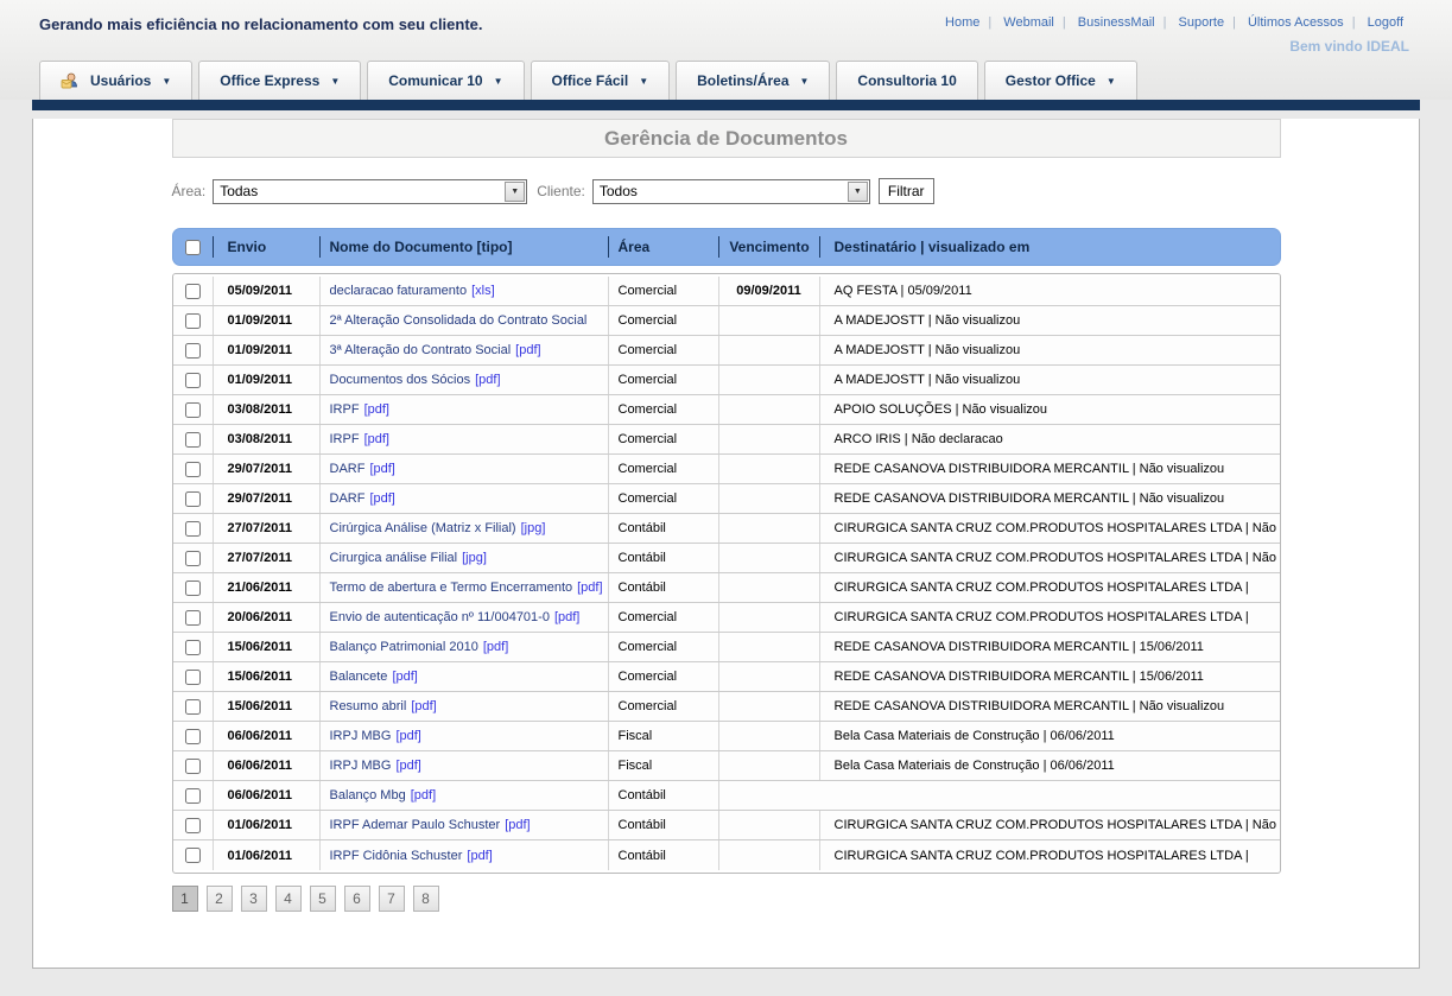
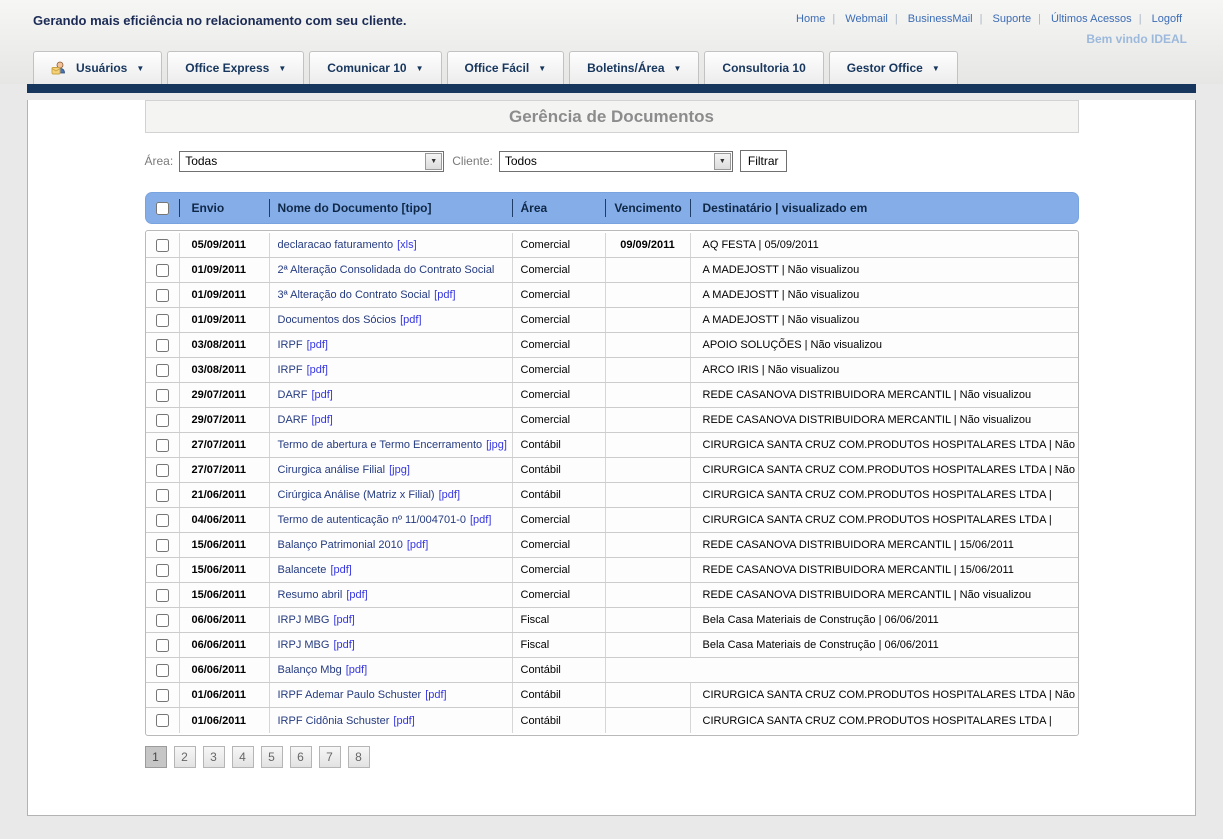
  Gerando mais eficiência no relacionamento com seu cliente.
  Home | Webmail | BusinessMail | Suporte | Últimos Acessos | Logoff
  Bem vindo IDEAL
  Usuários
  ▼
  Office Express
  ▼
  Comunicar 10
  ▼
  Office Fácil
  ▼
  Boletins/Área
  ▼
  Consultoria 10
  Gestor Office
  ▼
  Gerência de Documentos
  Área:
  Todas
  Cliente:
  Todos
  Filtrar
  Envio
  Nome do Documento [tipo]
  Área
  Vencimento
  Destinatário | visualizado em
  05/09/2011
  declaracao faturamento
  [xls]
  Comercial
  09/09/2011
  AQ FESTA | 05/09/2011
  01/09/2011
  2ª Alteração Consolidada do Contrato Social
  Comercial
  A MADEJOSTT | Não visualizou
  01/09/2011
  3ª Alteração do Contrato Social
  [pdf]
  Comercial
  A MADEJOSTT | Não visualizou
  01/09/2011
  Documentos dos Sócios
  [pdf]
  Comercial
  A MADEJOSTT | Não visualizou
  03/08/2011
  IRPF
  [pdf]
  Comercial
  APOIO SOLUÇÕES | Não visualizou
  03/08/2011
  IRPF
  [pdf]
  Comercial
- ARCO IRIS | Não declaracao
+ ARCO IRIS | Não visualizou
  29/07/2011
  DARF
  [pdf]
  Comercial
  REDE CASANOVA DISTRIBUIDORA MERCANTIL | Não visualizou
  29/07/2011
  DARF
  [pdf]
  Comercial
  REDE CASANOVA DISTRIBUIDORA MERCANTIL | Não visualizou
  27/07/2011
- Cirúrgica Análise (Matriz x Filial)
+ Termo de abertura e Termo Encerramento
  [jpg]
  Contábil
  CIRURGICA SANTA CRUZ COM.PRODUTOS HOSPITALARES LTDA | Não
  27/07/2011
  Cirurgica análise Filial
  [jpg]
  Contábil
  CIRURGICA SANTA CRUZ COM.PRODUTOS HOSPITALARES LTDA | Não
  21/06/2011
- Termo de abertura e Termo Encerramento
+ Cirúrgica Análise (Matriz x Filial)
  [pdf]
  Contábil
  CIRURGICA SANTA CRUZ COM.PRODUTOS HOSPITALARES LTDA |
- 20/06/2011
+ 04/06/2011
- Envio de autenticação nº 11/004701-0
+ Termo de autenticação nº 11/004701-0
  [pdf]
  Comercial
  CIRURGICA SANTA CRUZ COM.PRODUTOS HOSPITALARES LTDA |
  15/06/2011
  Balanço Patrimonial 2010
  [pdf]
  Comercial
  REDE CASANOVA DISTRIBUIDORA MERCANTIL | 15/06/2011
  15/06/2011
  Balancete
  [pdf]
  Comercial
  REDE CASANOVA DISTRIBUIDORA MERCANTIL | 15/06/2011
  15/06/2011
  Resumo abril
  [pdf]
  Comercial
  REDE CASANOVA DISTRIBUIDORA MERCANTIL | Não visualizou
  06/06/2011
  IRPJ MBG
  [pdf]
  Fiscal
  Bela Casa Materiais de Construção | 06/06/2011
  06/06/2011
  IRPJ MBG
  [pdf]
  Fiscal
  Bela Casa Materiais de Construção | 06/06/2011
  06/06/2011
  Balanço Mbg
  [pdf]
  Contábil
  01/06/2011
  IRPF Ademar Paulo Schuster
  [pdf]
  Contábil
  CIRURGICA SANTA CRUZ COM.PRODUTOS HOSPITALARES LTDA | Não
  01/06/2011
  IRPF Cidônia Schuster
  [pdf]
  Contábil
  CIRURGICA SANTA CRUZ COM.PRODUTOS HOSPITALARES LTDA |
  1
  2
  3
  4
  5
  6
  7
  8
